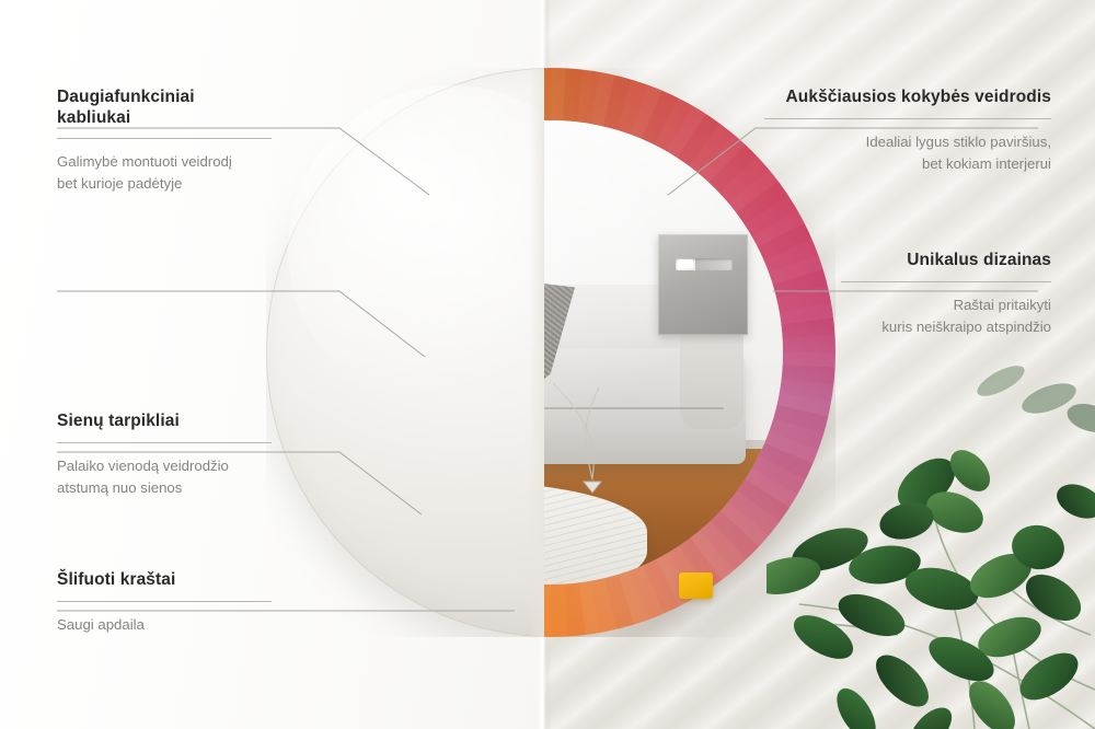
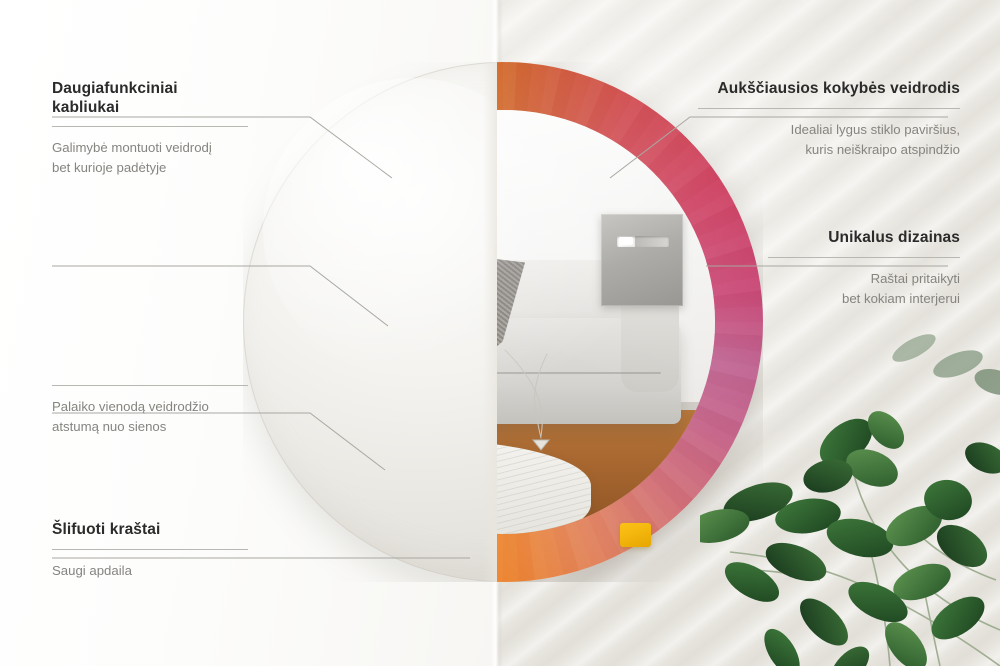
  Daugiafunkciniai kabliukai
  Galimybė montuoti veidrodį
  bet kurioje padėtyje
- Sienų tarpikliai
  Palaiko vienodą veidrodžio
  atstumą nuo sienos
  Šlifuoti kraštai
  Saugi apdaila
  Aukščiausios kokybės veidrodis
  Idealiai lygus stiklo paviršius,
- bet kokiam interjerui
+ kuris neiškraipo atspindžio
  Unikalus dizainas
  Raštai pritaikyti
- kuris neiškraipo atspindžio
+ bet kokiam interjerui
